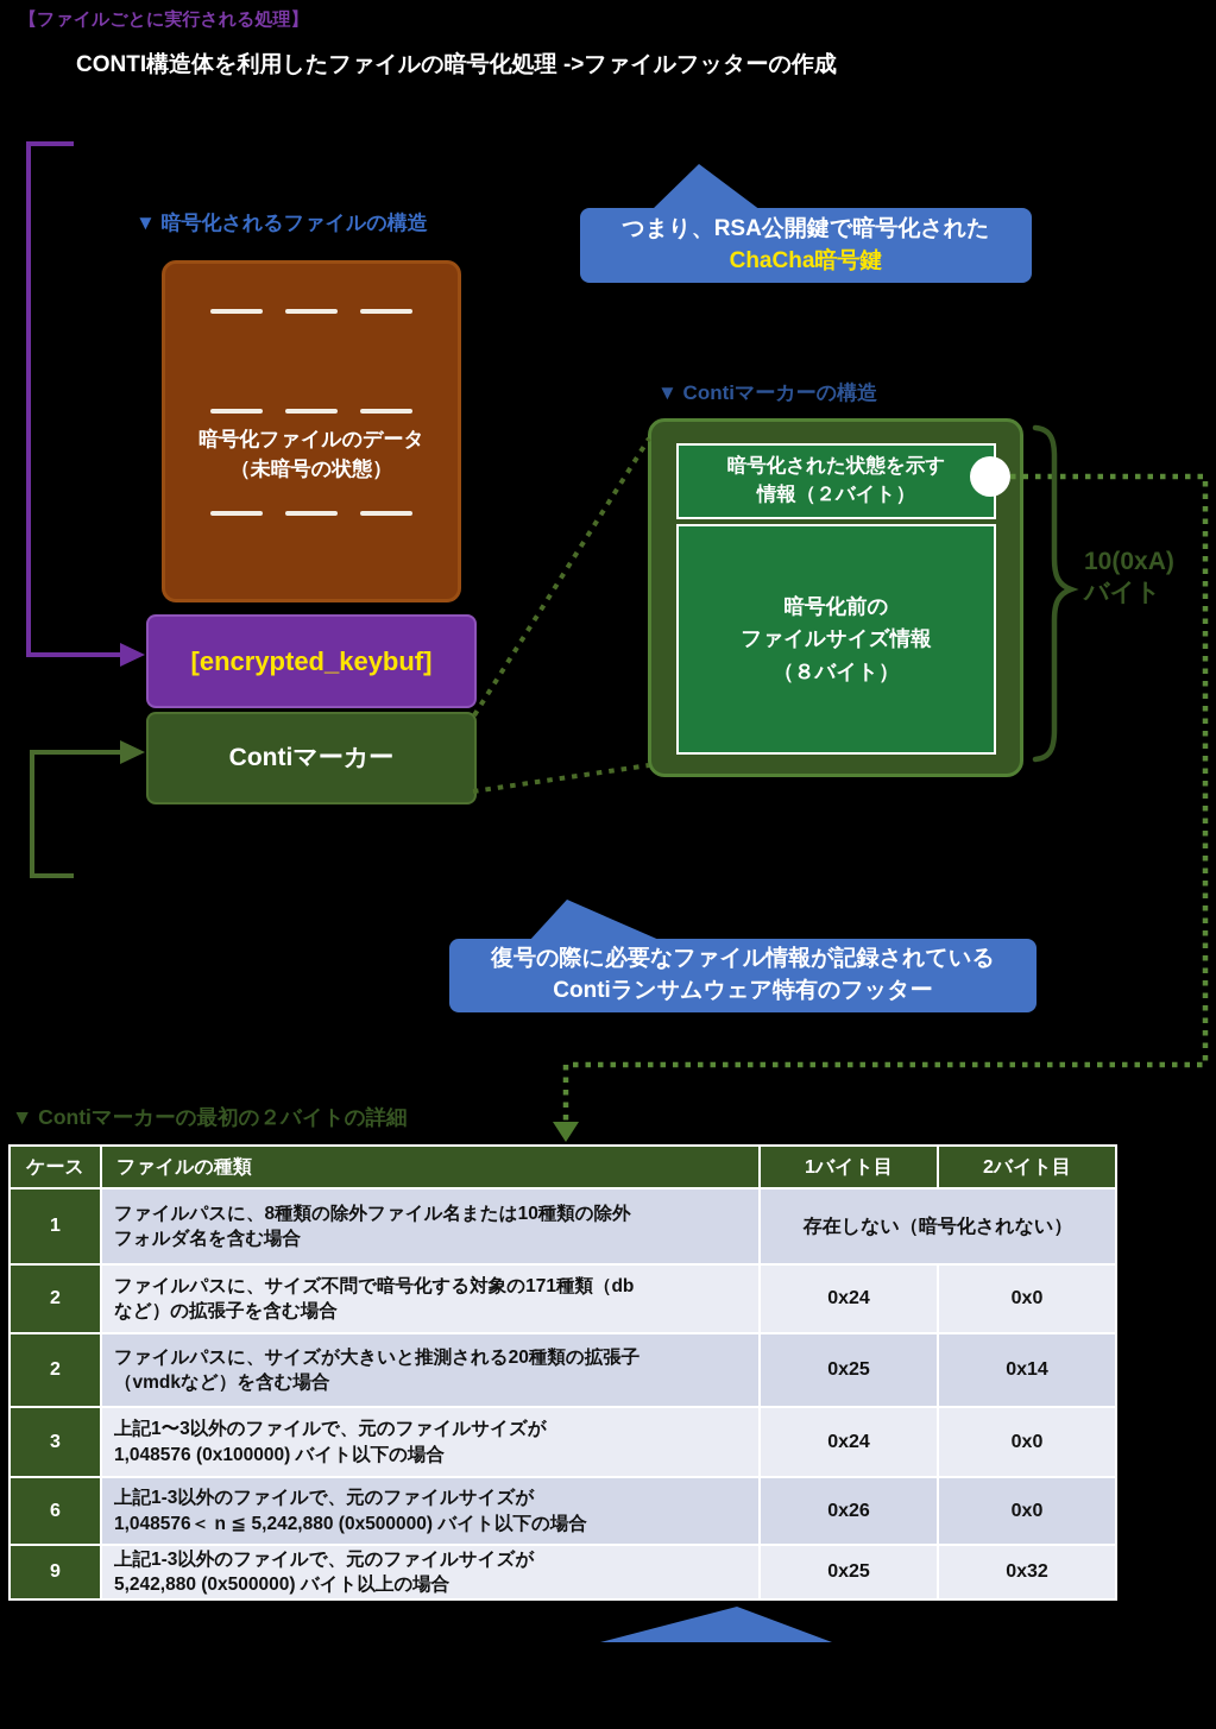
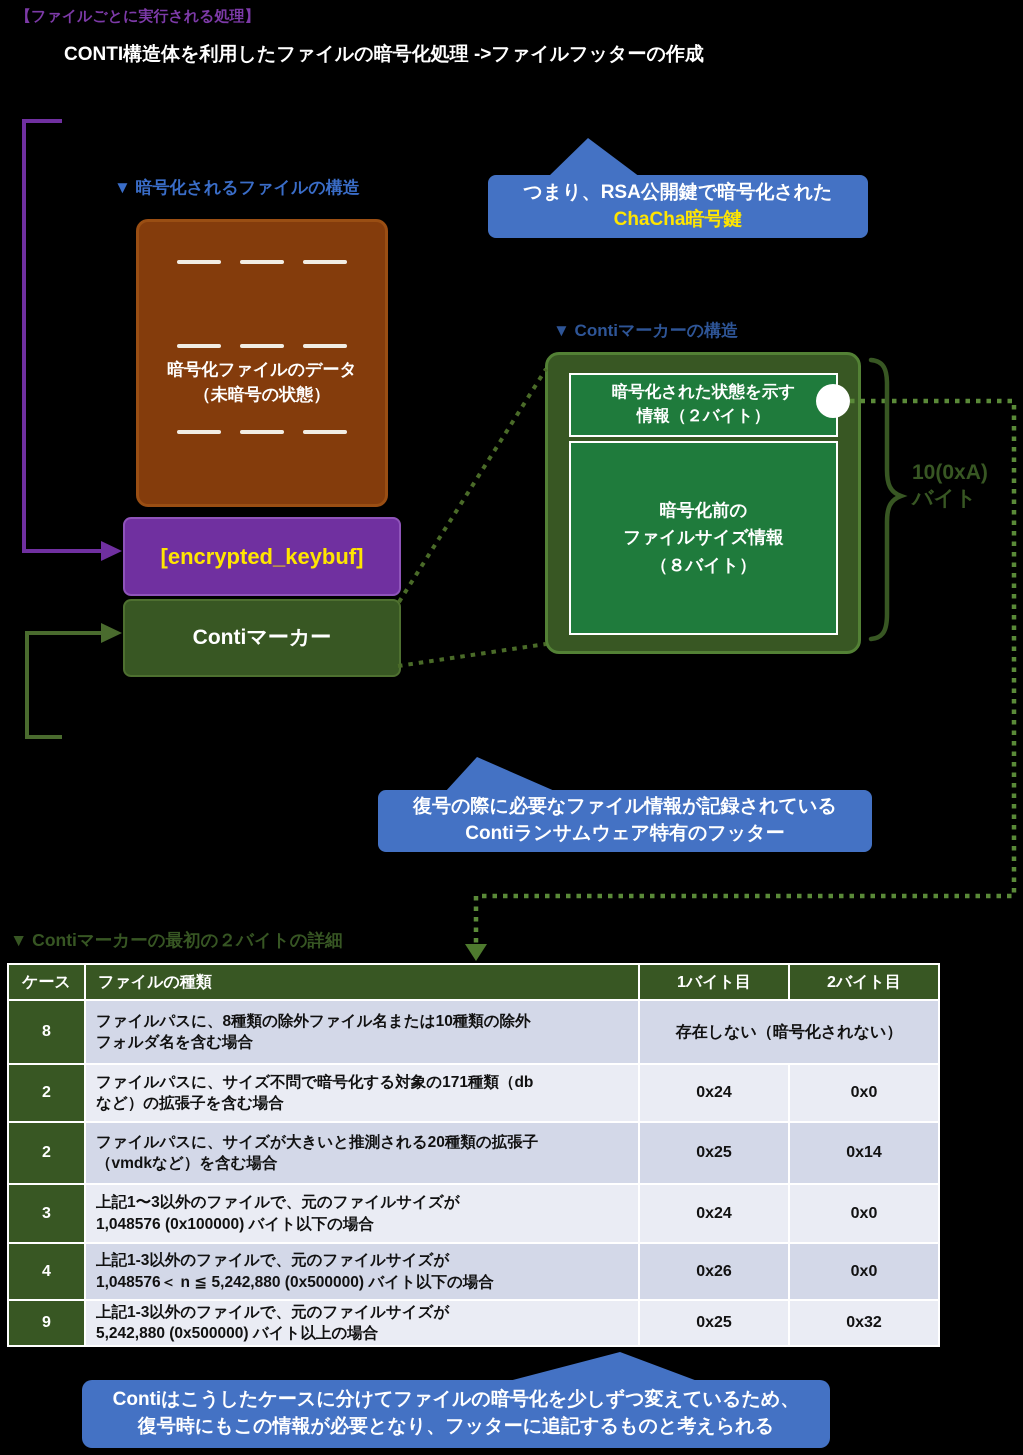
  【ファイルごとに実行される処理】
  CONTI構造体を利用したファイルの暗号化処理 ->ファイルフッターの作成
  ▼ 暗号化されるファイルの構造
  暗号化ファイルのデータ
  （未暗号の状態）
  [encrypted_keybuf]
  Contiマーカー
  つまり、RSA公開鍵で暗号化された
  ChaCha暗号鍵
  ▼ Contiマーカーの構造
  暗号化された状態を示す
  情報（２バイト）
  暗号化前の
  ファイルサイズ情報
  （８バイト）
  10(0xA)
  バイト
  復号の際に必要なファイル情報が記録されている
  Contiランサムウェア特有のフッター
  ▼ Contiマーカーの最初の２バイトの詳細
  ケース
  ファイルの種類
  1バイト目
  2バイト目
- 1
+ 8
  ファイルパスに、8種類の除外ファイル名または10種類の除外
  フォルダ名を含む場合
  存在しない（暗号化されない）
  2
  ファイルパスに、サイズ不問で暗号化する対象の171種類（db
  など）の拡張子を含む場合
  0x24
  0x0
  2
  ファイルパスに、サイズが大きいと推測される20種類の拡張子
  （vmdkなど）を含む場合
  0x25
  0x14
  3
  上記1〜3以外のファイルで、元のファイルサイズが
  1,048576 (0x100000) バイト以下の場合
  0x24
  0x0
- 6
+ 4
  上記1-3以外のファイルで、元のファイルサイズが
  1,048576＜ n ≦ 5,242,880 (0x500000) バイト以下の場合
  0x26
  0x0
  9
  上記1-3以外のファイルで、元のファイルサイズが
  5,242,880 (0x500000) バイト以上の場合
  0x25
  0x32
+ Contiはこうしたケースに分けてファイルの暗号化を少しずつ変えているため、
+ 復号時にもこの情報が必要となり、フッターに追記するものと考えられる
